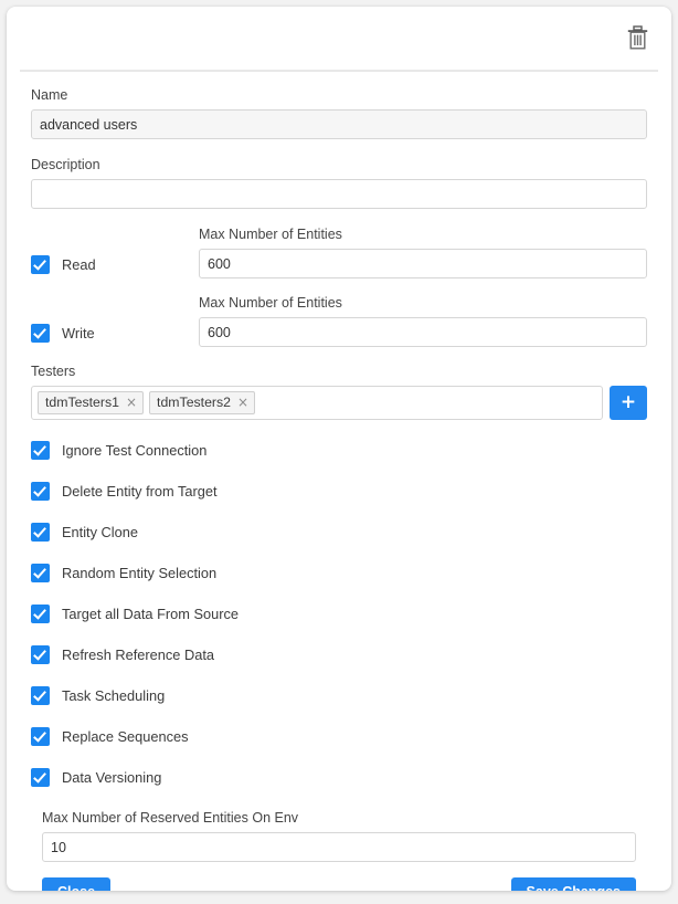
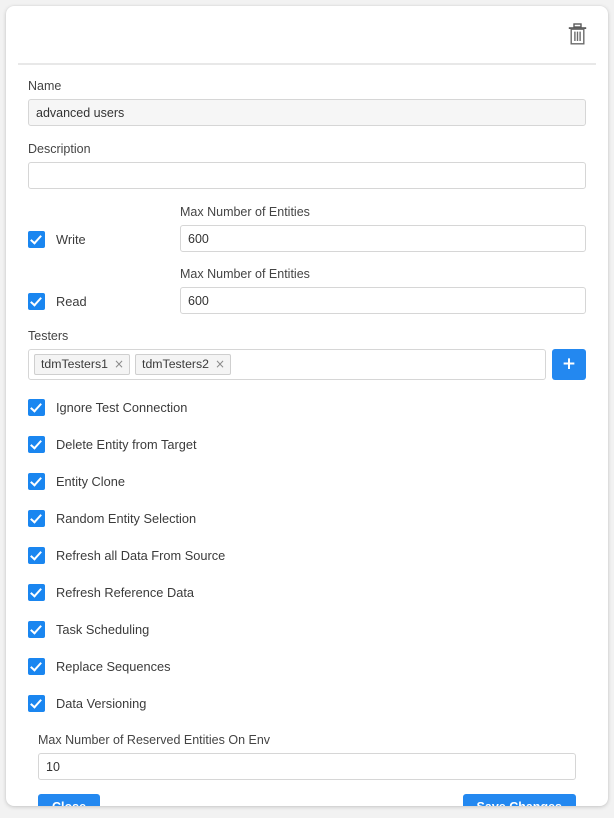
  Name
  advanced users
  Description
- Read
+ Write
  Max Number of Entities
  600
- Write
+ Read
  Max Number of Entities
  600
  Testers
  tdmTesters1
  ×
  tdmTesters2
  ×
  +
  Ignore Test Connection
  Delete Entity from Target
  Entity Clone
  Random Entity Selection
- Target all Data From Source
+ Refresh all Data From Source
  Refresh Reference Data
  Task Scheduling
  Replace Sequences
  Data Versioning
  Max Number of Reserved Entities On Env
  10
